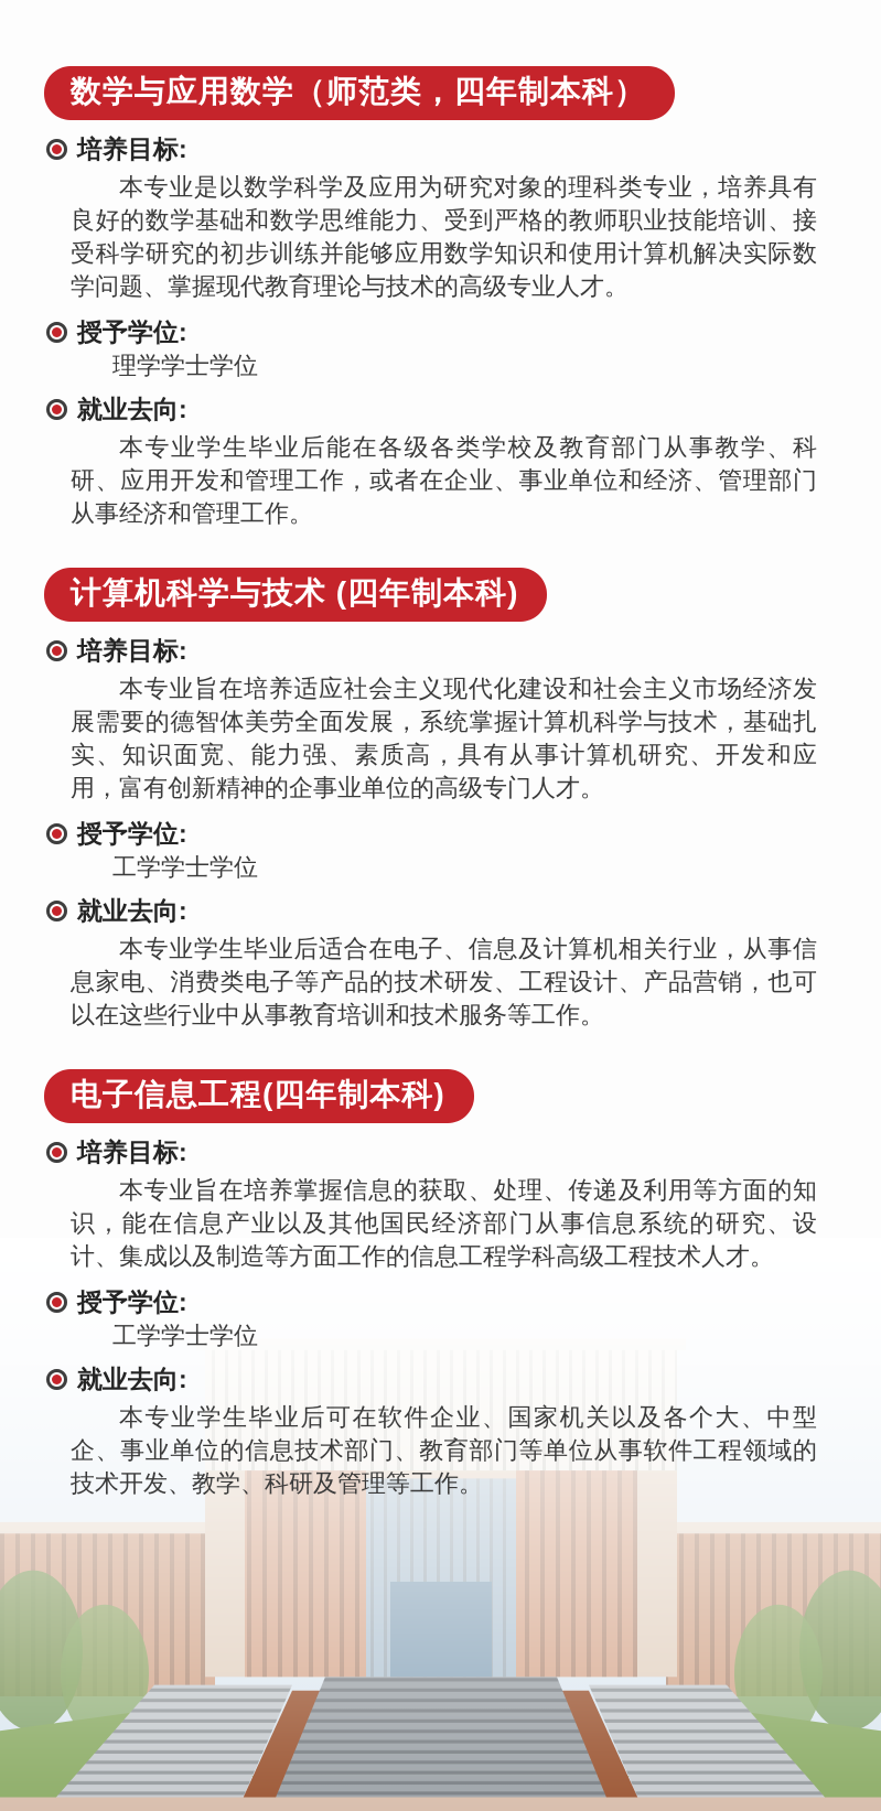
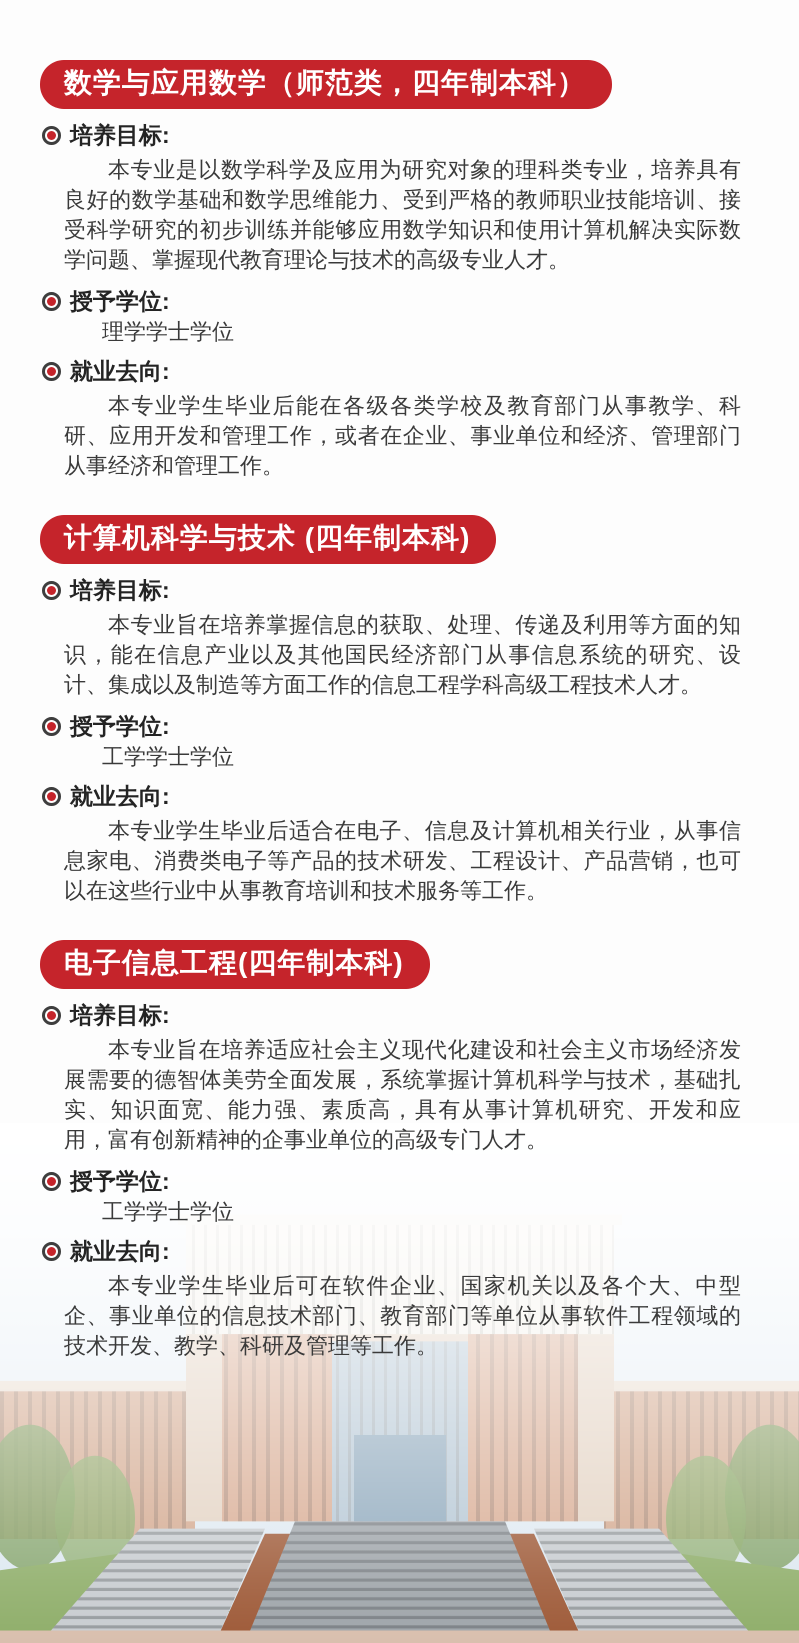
  数学与应用数学（师范类，四年制本科）
  培养目标:
  本专业是以数学科学及应用为研究对象的理科类专业，培养具有良好的数学基础和数学思维能力、受到严格的教师职业技能培训、接受科学研究的初步训练并能够应用数学知识和使用计算机解决实际数学问题、掌握现代教育理论与技术的高级专业人才。
  授予学位:
  理学学士学位
  就业去向:
  本专业学生毕业后能在各级各类学校及教育部门从事教学、科研、应用开发和管理工作，或者在企业、事业单位和经济、管理部门从事经济和管理工作。
  计算机科学与技术 (四年制本科)
  培养目标:
- 本专业旨在培养适应社会主义现代化建设和社会主义市场经济发展需要的德智体美劳全面发展，系统掌握计算机科学与技术，基础扎实、知识面宽、能力强、素质高，具有从事计算机研究、开发和应用，富有创新精神的企事业单位的高级专门人才。
+ 本专业旨在培养掌握信息的获取、处理、传递及利用等方面的知识，能在信息产业以及其他国民经济部门从事信息系统的研究、设计、集成以及制造等方面工作的信息工程学科高级工程技术人才。
  授予学位:
  工学学士学位
  就业去向:
  本专业学生毕业后适合在电子、信息及计算机相关行业，从事信息家电、消费类电子等产品的技术研发、工程设计、产品营销，也可以在这些行业中从事教育培训和技术服务等工作。
  电子信息工程(四年制本科)
  培养目标:
- 本专业旨在培养掌握信息的获取、处理、传递及利用等方面的知识，能在信息产业以及其他国民经济部门从事信息系统的研究、设计、集成以及制造等方面工作的信息工程学科高级工程技术人才。
+ 本专业旨在培养适应社会主义现代化建设和社会主义市场经济发展需要的德智体美劳全面发展，系统掌握计算机科学与技术，基础扎实、知识面宽、能力强、素质高，具有从事计算机研究、开发和应用，富有创新精神的企事业单位的高级专门人才。
  授予学位:
  工学学士学位
  就业去向:
  本专业学生毕业后可在软件企业、国家机关以及各个大、中型企、事业单位的信息技术部门、教育部门等单位从事软件工程领域的技术开发、教学、科研及管理等工作。
